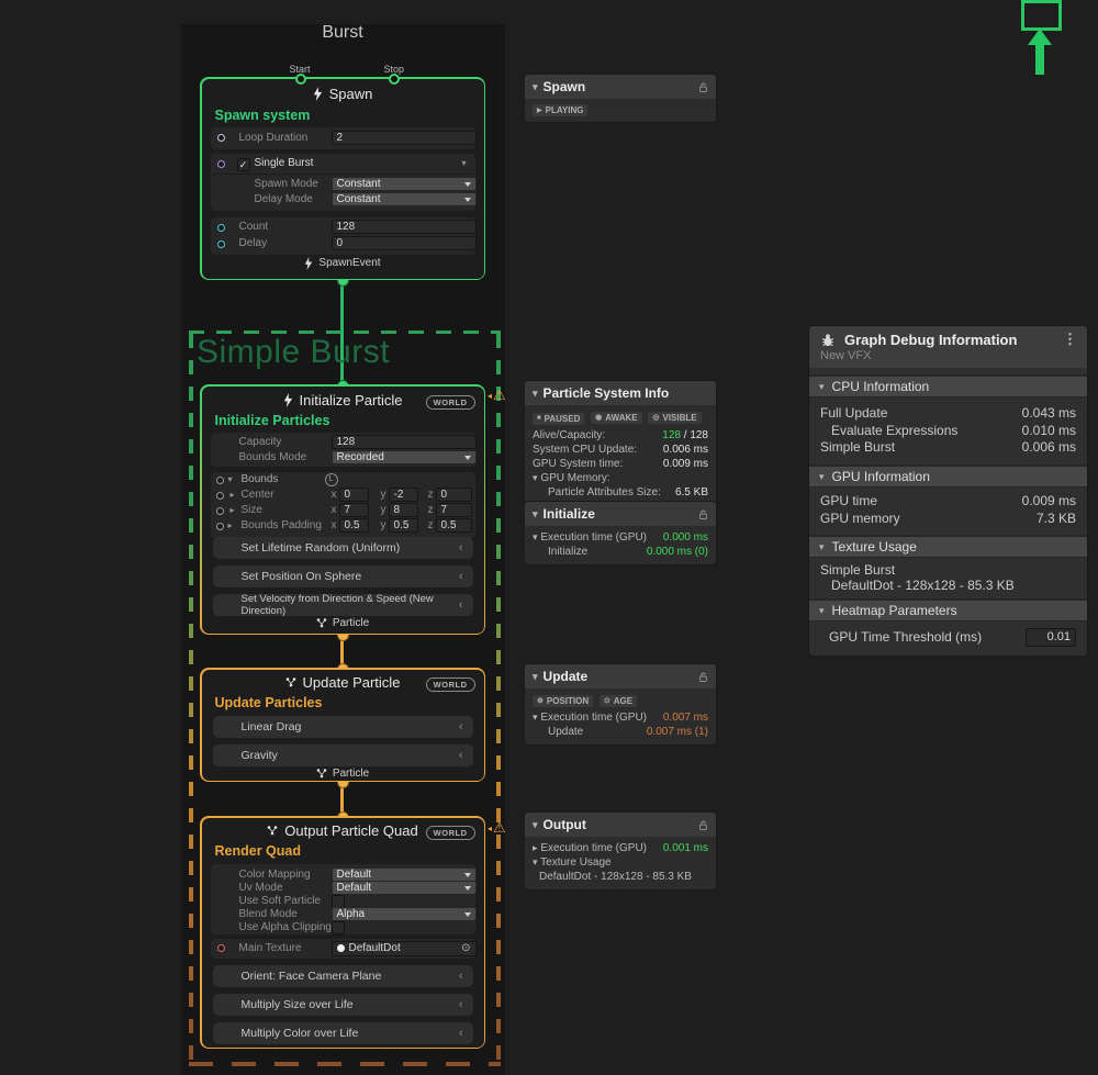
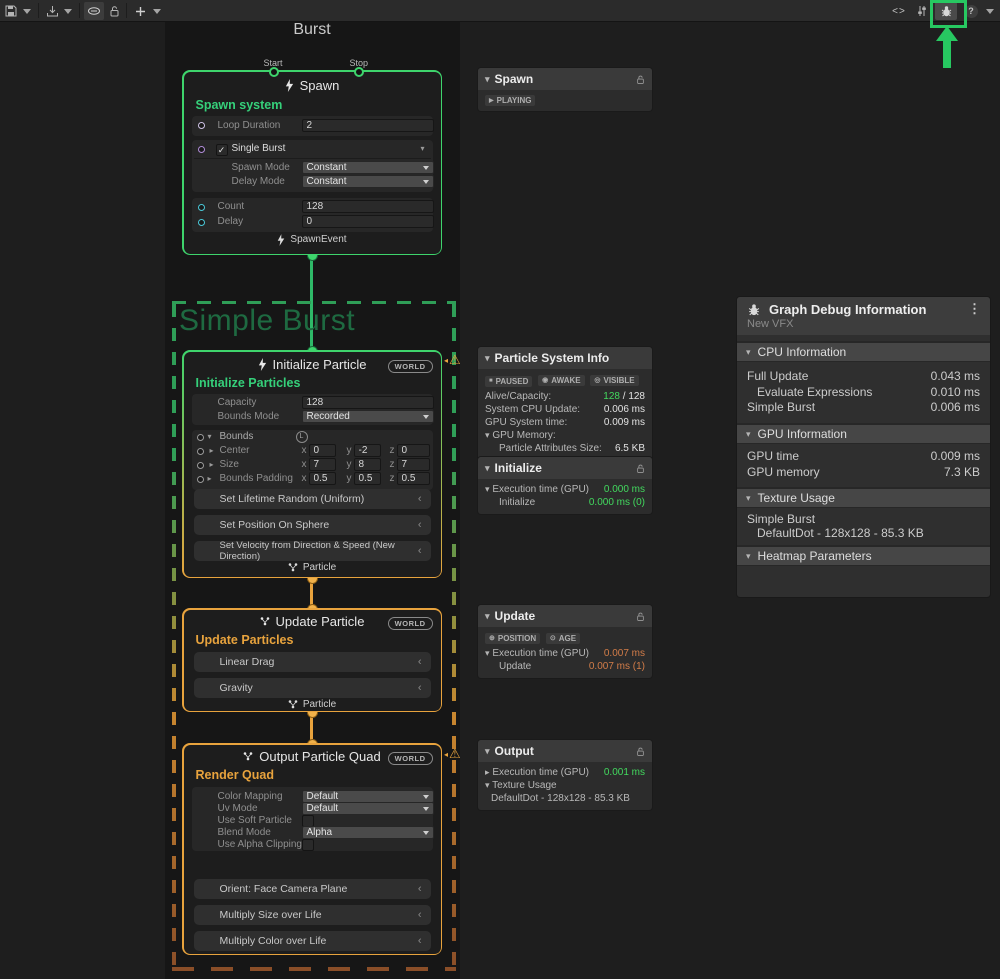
+ <>
+ ?
  Burst
  Simple Burst
  Start
  Stop
  Spawn
  Spawn system
  Loop Duration
  2
  ✓
  Single Burst
  ▾
  Spawn Mode
  Constant
  Delay Mode
  Constant
  Count
  128
  Delay
  0
  SpawnEvent
  Initialize Particle
  WORLD
  Initialize Particles
  Capacity
  128
  Bounds Mode
  Recorded
  ▾
  Bounds
  ▸
  Center
  x
  0
  y
  -2
  z
  0
  ▸
  Size
  x
  7
  y
  8
  z
  7
  ▸
  Bounds Padding
  x
  0.5
  y
  0.5
  z
  0.5
  Set Lifetime Random (Uniform)
  ‹
  Set Position On Sphere
  ‹
  Set Velocity from Direction & Speed (New Direction)
  ‹
  Particle
  ◂
  ⚠
  Update Particle
  WORLD
  Update Particles
  Linear Drag
  ‹
  Gravity
  ‹
  Particle
  Output Particle Quad
  WORLD
  Render Quad
  Color Mapping
  Default
  Uv Mode
  Default
  Use Soft Particle
  Blend Mode
  Alpha
  Use Alpha Clipping
- Main Texture
- DefaultDot
- ⊙
  Orient: Face Camera Plane
  ‹
  Multiply Size over Life
  ‹
  Multiply Color over Life
  ‹
  ◂
  ⚠
  ▾
  Spawn
  PLAYING
  ▾
  Particle System Info
  PAUSED
  AWAKE
  VISIBLE
  Alive/Capacity:
  128 / 128
  System CPU Update:
  0.006 ms
  GPU System time:
  0.009 ms
  ▾ GPU Memory:
  Particle Attributes Size:
  6.5 KB
  ▾
  Initialize
  ▾ Execution time (GPU)
  0.000 ms
  Initialize
  0.000 ms (0)
  ▾
  Update
  POSITION
  AGE
  ▾ Execution time (GPU)
  0.007 ms
  Update
  0.007 ms (1)
  ▾
  Output
  ▸ Execution time (GPU)
  0.001 ms
  ▾ Texture Usage
  DefaultDot - 128x128 - 85.3 KB
  Graph Debug Information
  ⋮
  New VFX
  ▾
  CPU Information
  Full Update
  0.043 ms
  Evaluate Expressions
  0.010 ms
  Simple Burst
  0.006 ms
  ▾
  GPU Information
  GPU time
  0.009 ms
  GPU memory
  7.3 KB
  ▾
  Texture Usage
  Simple Burst
  DefaultDot - 128x128 - 85.3 KB
  ▾
  Heatmap Parameters
- GPU Time Threshold (ms)
- 0.01
